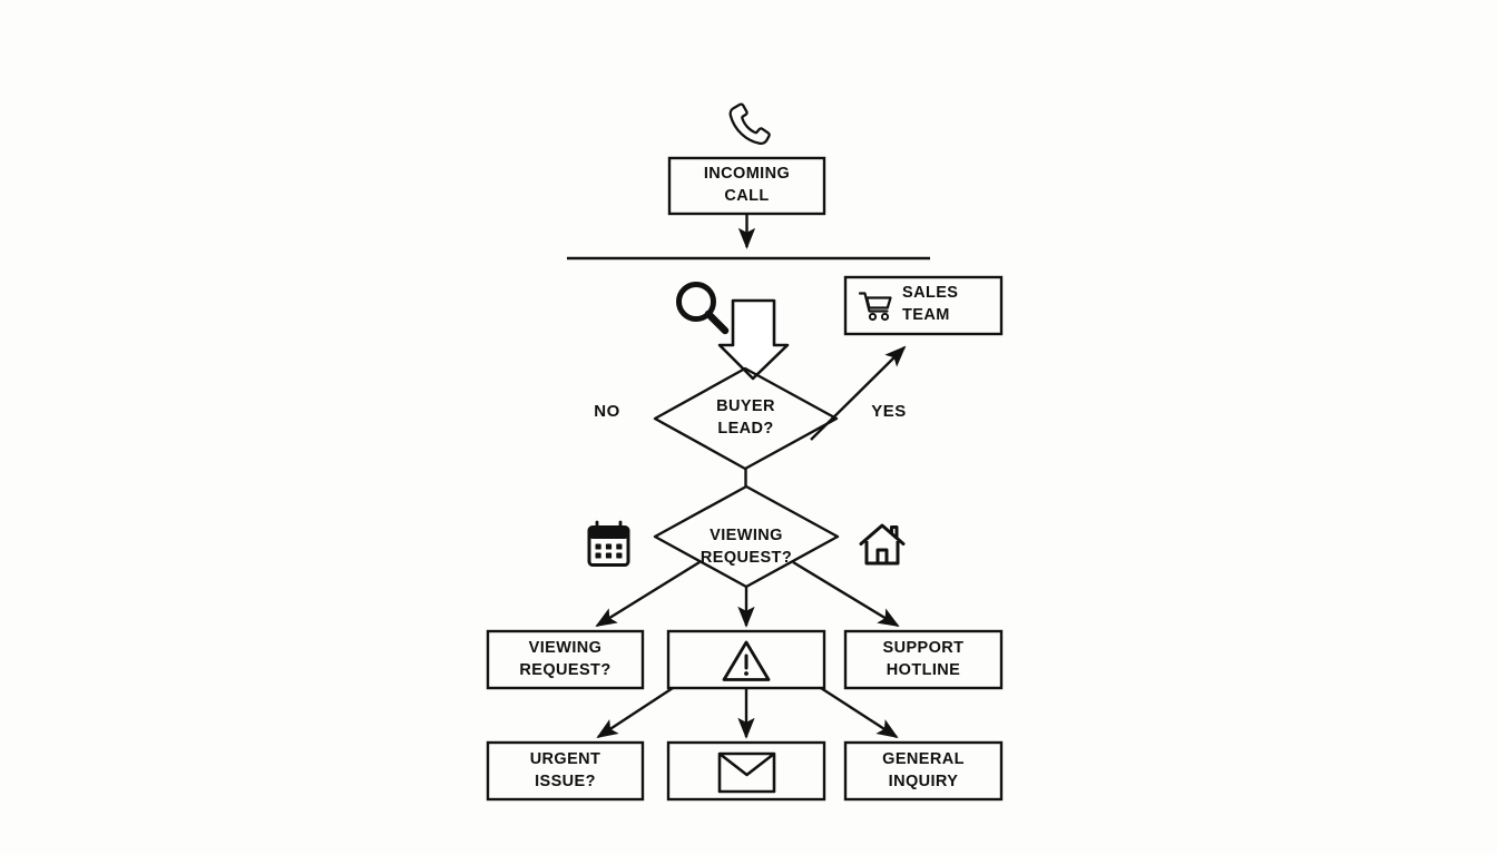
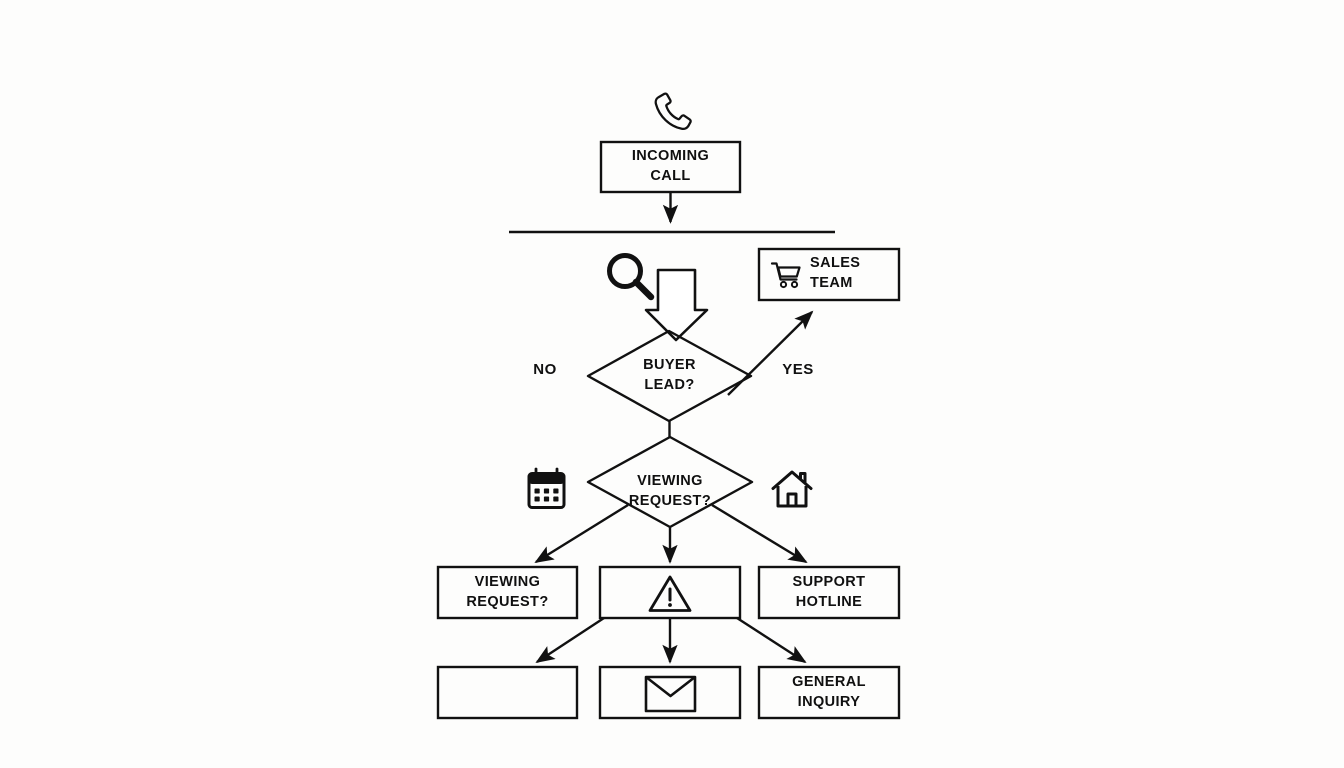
  INCOMING
  CALL
  SALES
  TEAM
  BUYER
  LEAD?
  NO
  YES
  VIEWING
  REQUEST?
  VIEWING
  REQUEST?
  SUPPORT
  HOTLINE
- URGENT
- ISSUE?
  GENERAL
  INQUIRY
